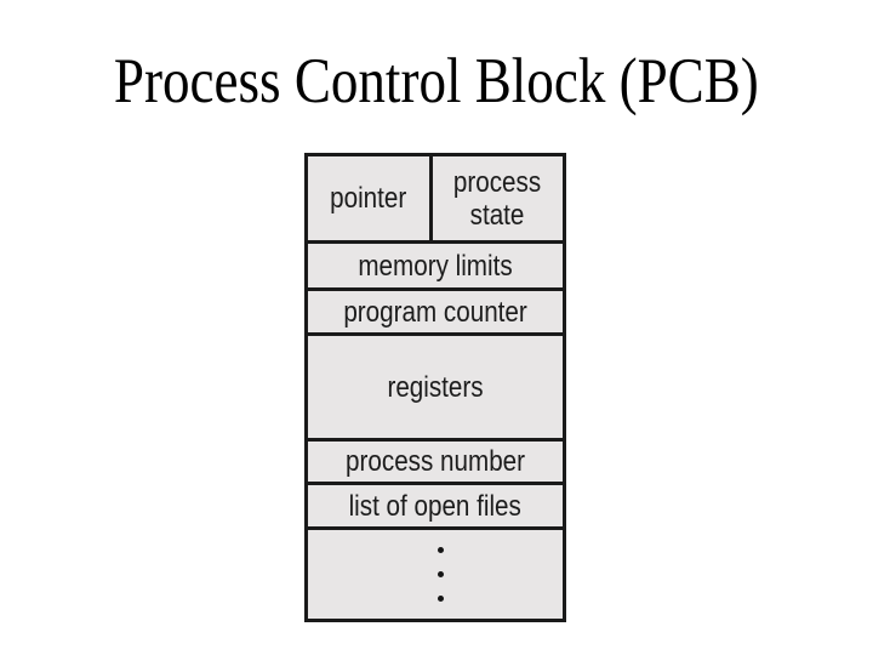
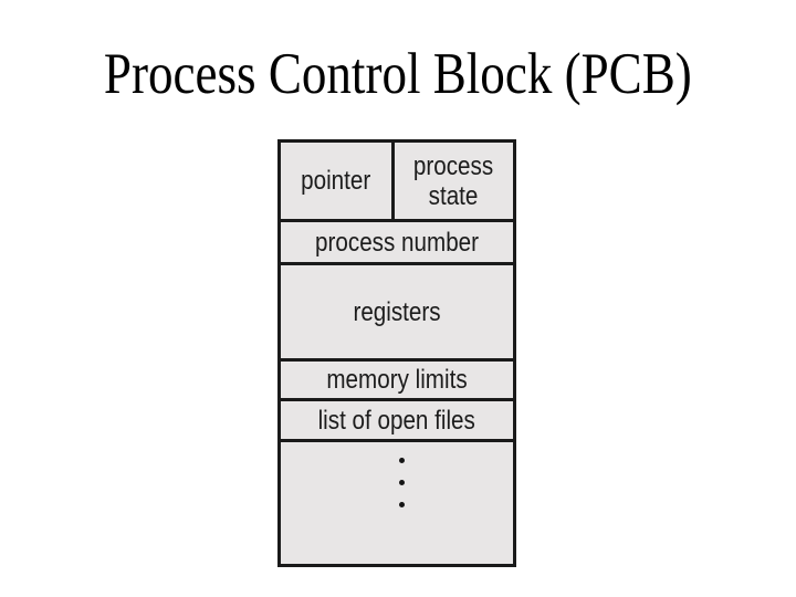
  Process Control Block (PCB)
  pointer
  process
  state
- memory limits
+ process number
- program counter
  registers
- process number
+ memory limits
  list of open files
